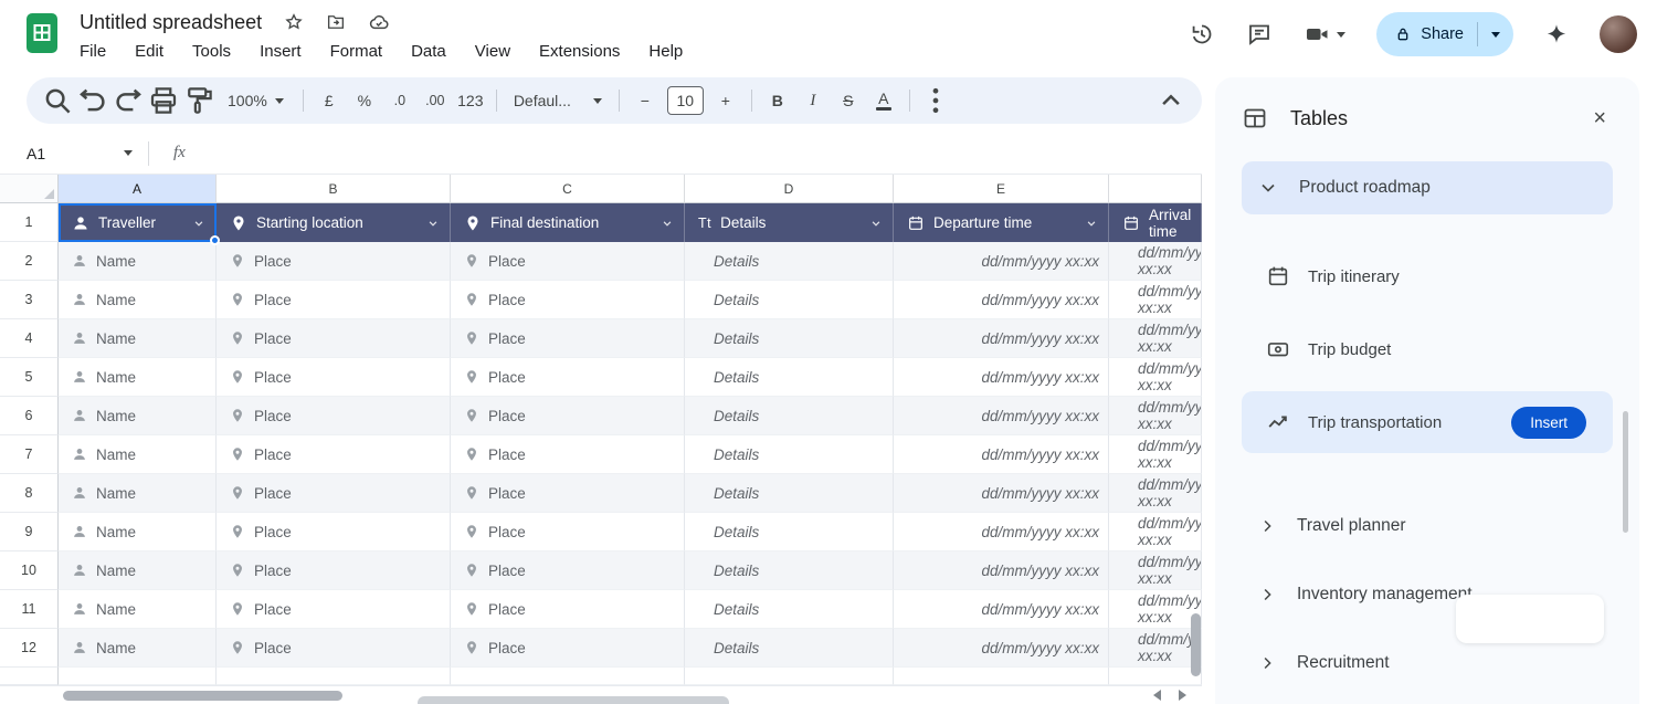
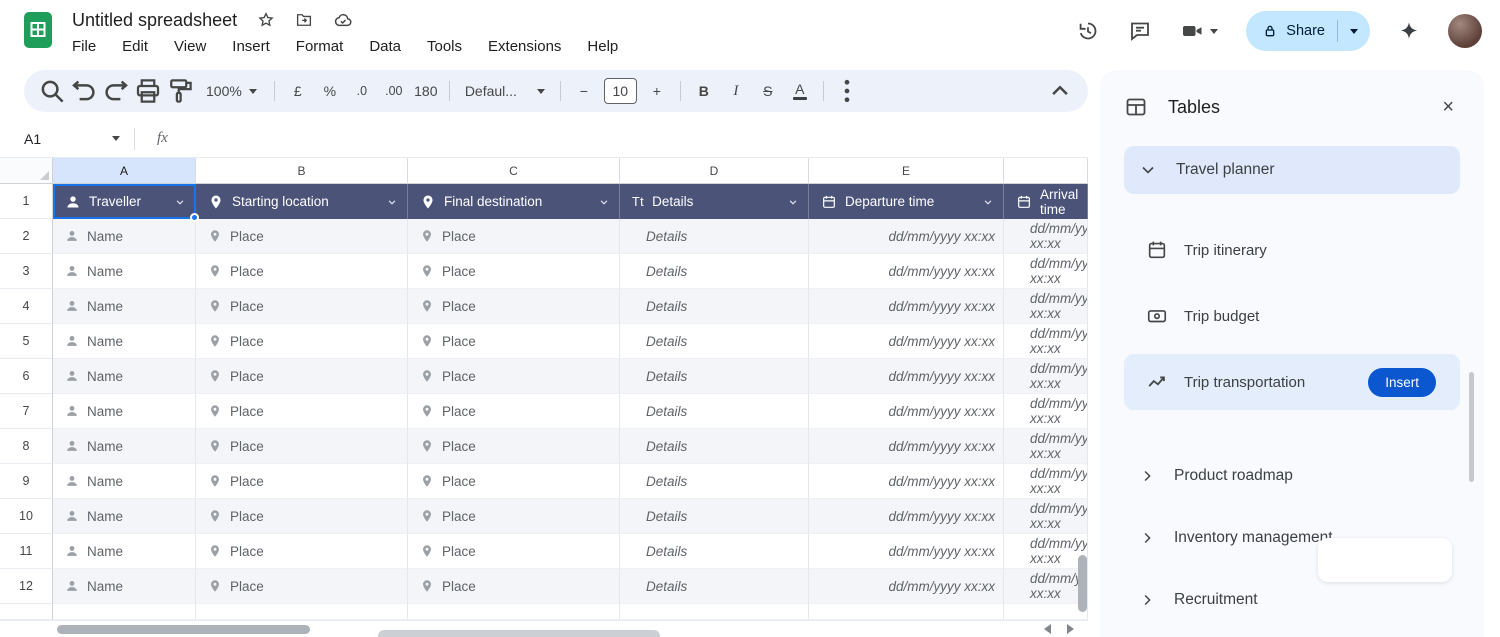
  Untitled spreadsheet
  File
  Edit
- Tools
+ View
  Insert
  Format
  Data
- View
+ Tools
  Extensions
  Help
  Share
  100%
  £
  %
  .0
  .00
- 123
+ 180
  Defaul...
  −
  10
  +
  B
  I
  S
  A
  A1
  fx
  A
  B
  C
  D
  E
  1
  Traveller
  Starting location
  Final destination
  Tt
  Details
  Departure time
  Arrival time
  2
  Name
  Place
  Place
  Details
  dd/mm/yyyy xx:xx
  dd/mm/yy xx:xx
  3
  Name
  Place
  Place
  Details
  dd/mm/yyyy xx:xx
  dd/mm/yy xx:xx
  4
  Name
  Place
  Place
  Details
  dd/mm/yyyy xx:xx
  dd/mm/yy xx:xx
  5
  Name
  Place
  Place
  Details
  dd/mm/yyyy xx:xx
  dd/mm/yy xx:xx
  6
  Name
  Place
  Place
  Details
  dd/mm/yyyy xx:xx
  dd/mm/yy xx:xx
  7
  Name
  Place
  Place
  Details
  dd/mm/yyyy xx:xx
  dd/mm/yy xx:xx
  8
  Name
  Place
  Place
  Details
  dd/mm/yyyy xx:xx
  dd/mm/yy xx:xx
  9
  Name
  Place
  Place
  Details
  dd/mm/yyyy xx:xx
  dd/mm/yy xx:xx
  10
  Name
  Place
  Place
  Details
  dd/mm/yyyy xx:xx
  dd/mm/yy xx:xx
  11
  Name
  Place
  Place
  Details
  dd/mm/yyyy xx:xx
  dd/mm/yy xx:xx
  12
  Name
  Place
  Place
  Details
  dd/mm/yyyy xx:xx
  dd/mm/ xx:xx
  Tables
  ×
- Product roadmap
+ Travel planner
  Trip itinerary
  Trip budget
  Trip transportation
  Insert
- Travel planner
+ Product roadmap
  Inventory manageme
  Recruitment
